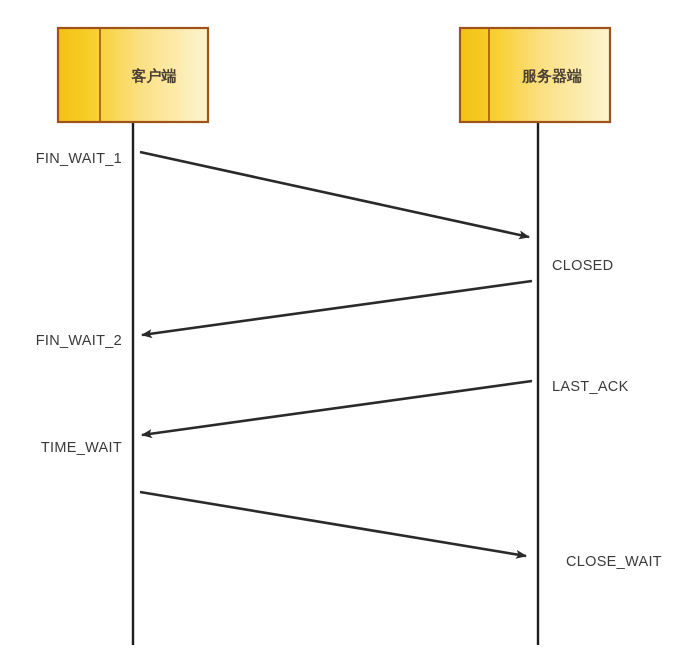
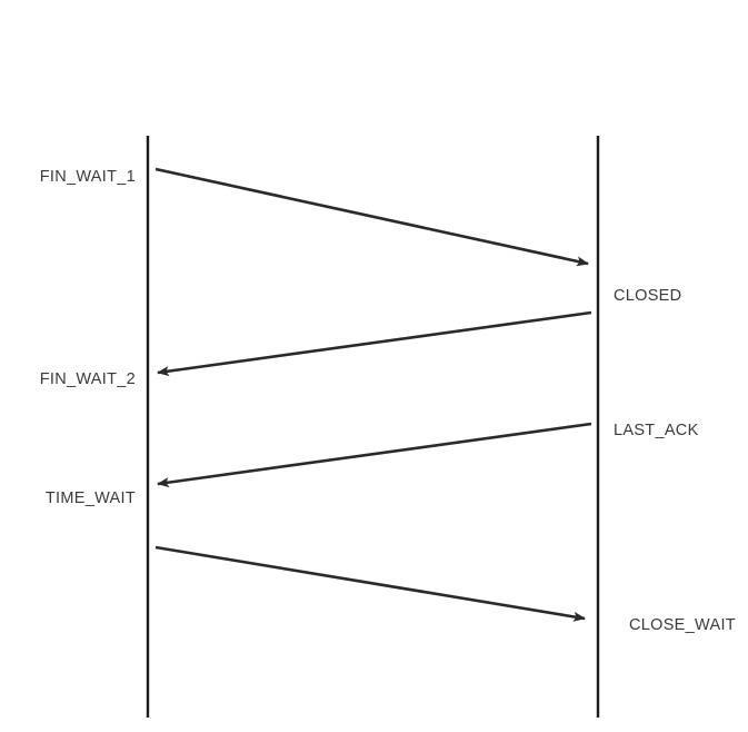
- 客户端
- 服务器端
  FIN_WAIT_1
  FIN_WAIT_2
  TIME_WAIT
  CLOSED
  LAST_ACK
  CLOSE_WAIT
